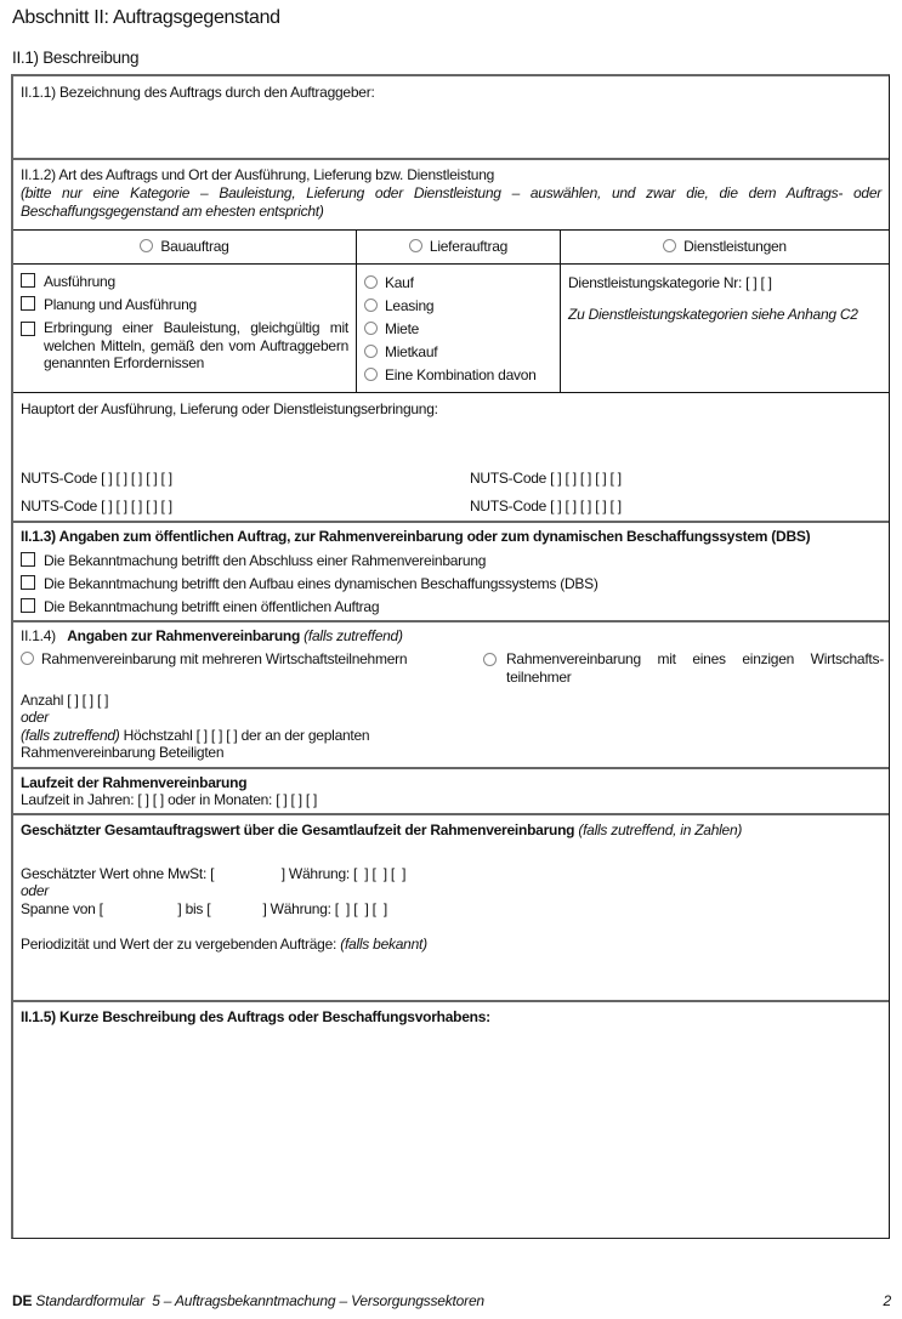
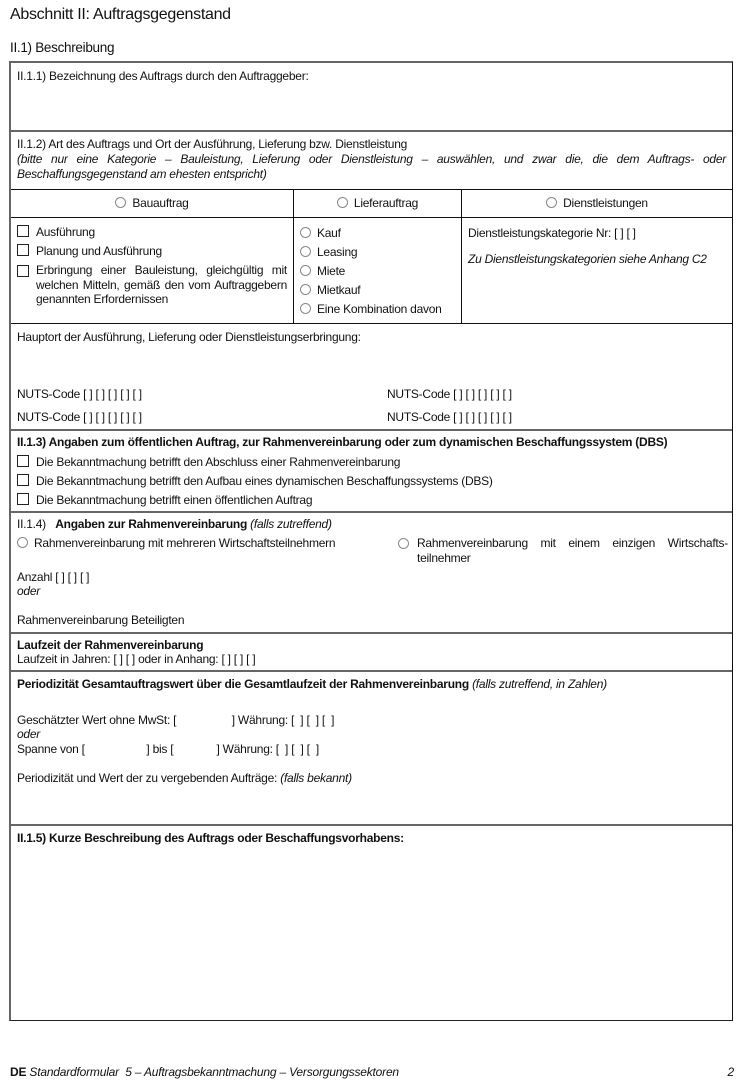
  Abschnitt II: Auftragsgegenstand
  II.1) Beschreibung
  II.1.1) Bezeichnung des Auftrags durch den Auftraggeber:
  II.1.2) Art des Auftrags und Ort der Ausführung, Lieferung bzw. Dienstleistung
  (bitte nur eine Kategorie – Bauleistung, Lieferung oder Dienstleistung – auswählen, und zwar die, die dem Auftrags- oder Beschaffungsgegenstand am ehesten entspricht)
  Bauauftrag
  Lieferauftrag
  Dienstleistungen
  Ausführung
  Planung und Ausführung
  Erbringung einer Bauleistung, gleichgültig mit welchen Mitteln, gemäß den vom Auftraggebern genannten Erfordernissen
  Kauf
  Leasing
  Miete
  Mietkauf
  Eine Kombination davon
  Dienstleistungskategorie Nr: [ ] [ ]
  Zu Dienstleistungskategorien siehe Anhang C2
  Hauptort der Ausführung, Lieferung oder Dienstleistungserbringung:
  NUTS-Code [ ] [ ] [ ] [ ] [ ]
  NUTS-Code [ ] [ ] [ ] [ ] [ ]
  NUTS-Code [ ] [ ] [ ] [ ] [ ]
  NUTS-Code [ ] [ ] [ ] [ ] [ ]
  II.1.3) Angaben zum öffentlichen Auftrag, zur Rahmenvereinbarung oder zum dynamischen Beschaffungssystem (DBS)
  Die Bekanntmachung betrifft den Abschluss einer Rahmenvereinbarung
  Die Bekanntmachung betrifft den Aufbau eines dynamischen Beschaffungssystems (DBS)
  Die Bekanntmachung betrifft einen öffentlichen Auftrag
  II.1.4) Angaben zur Rahmenvereinbarung (falls zutreffend)
  Rahmenvereinbarung mit mehreren Wirtschaftsteilnehmern
- Rahmenvereinbarung mit eines einzigen Wirtschafts-teilnehmer
+ Rahmenvereinbarung mit einem einzigen Wirtschafts-teilnehmer
  Anzahl [ ] [ ] [ ]
  oder
- (falls zutreffend) Höchstzahl [ ] [ ] [ ] der an der geplanten
  Rahmenvereinbarung Beteiligten
  Laufzeit der Rahmenvereinbarung
- Laufzeit in Jahren: [ ] [ ] oder in Monaten: [ ] [ ] [ ]
+ Laufzeit in Jahren: [ ] [ ] oder in Anhang: [ ] [ ] [ ]
- Geschätzter Gesamtauftragswert über die Gesamtlaufzeit der Rahmenvereinbarung (falls zutreffend, in Zahlen)
+ Periodizität Gesamtauftragswert über die Gesamtlaufzeit der Rahmenvereinbarung (falls zutreffend, in Zahlen)
  Geschätzter Wert ohne MwSt: [ ] Währung: [ ] [ ] [ ]
  oder
  Spanne von [ ] bis [ ] Währung: [ ] [ ] [ ]
  Periodizität und Wert der zu vergebenden Aufträge: (falls bekannt)
  II.1.5) Kurze Beschreibung des Auftrags oder Beschaffungsvorhabens:
  DE Standardformular 5 – Auftragsbekanntmachung – Versorgungssektoren
  2
